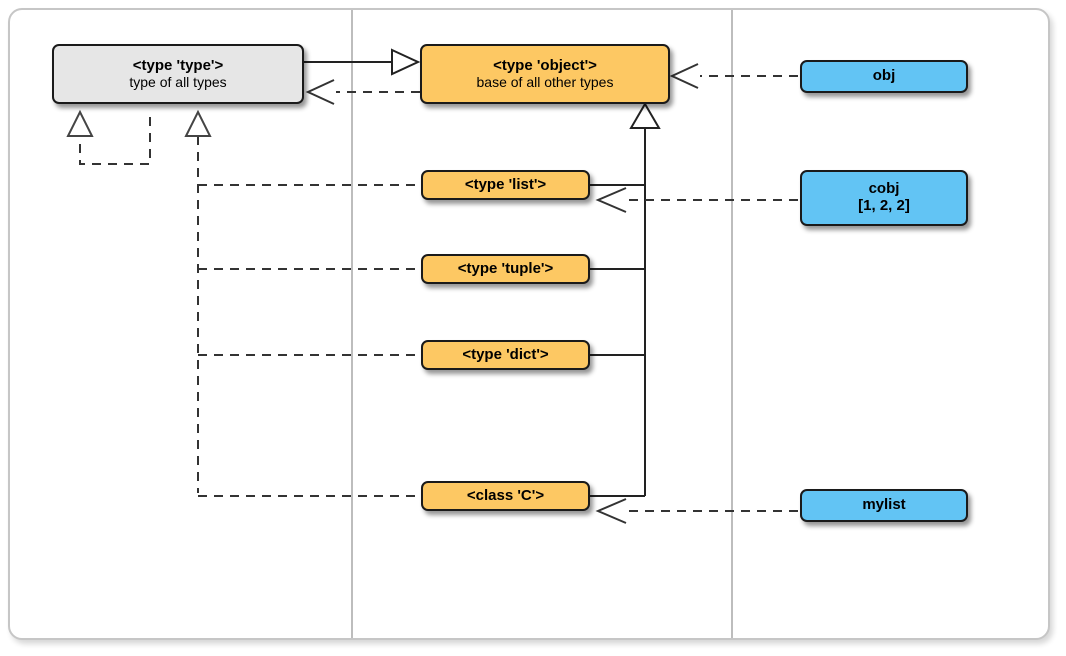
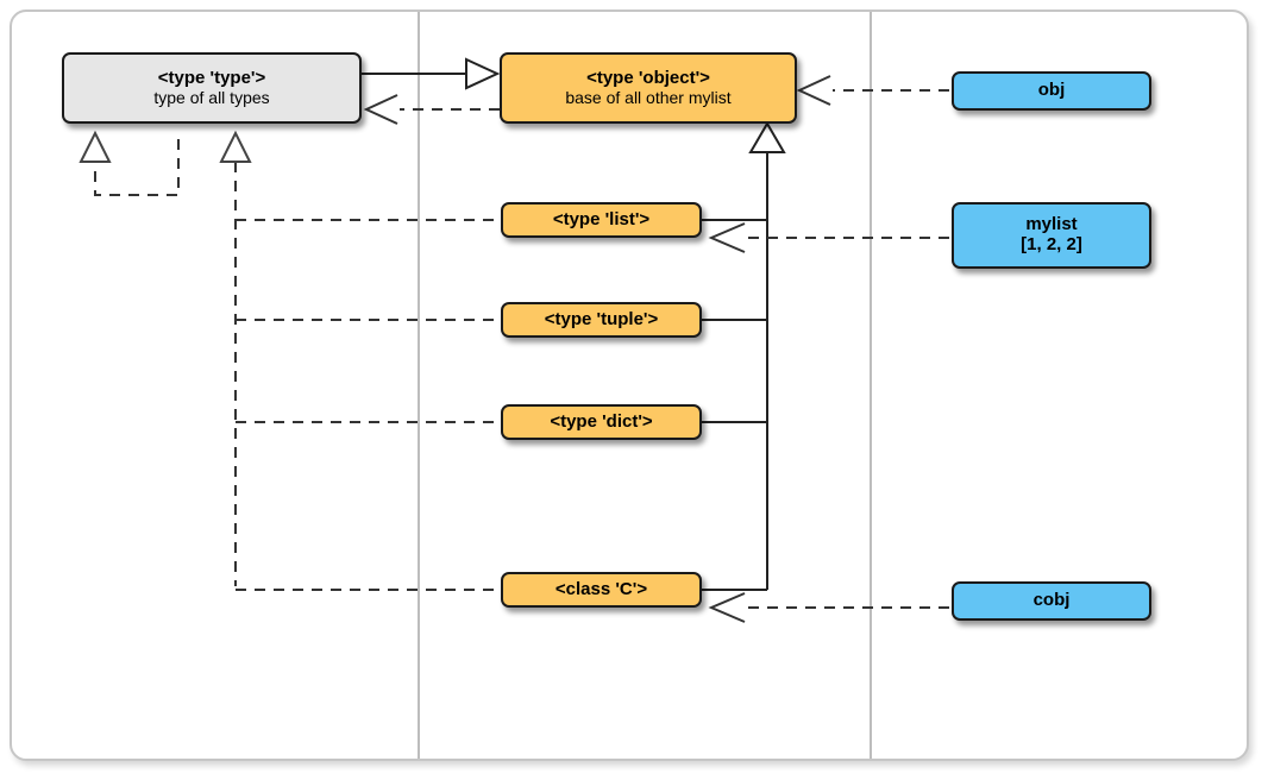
  <type 'type'>
  type of all types
  <type 'object'>
- base of all other types
+ base of all other mylist
  <type 'list'>
  <type 'tuple'>
  <type 'dict'>
  <class 'C'>
  obj
- cobj
+ mylist
  [1, 2, 2]
- mylist
+ cobj
